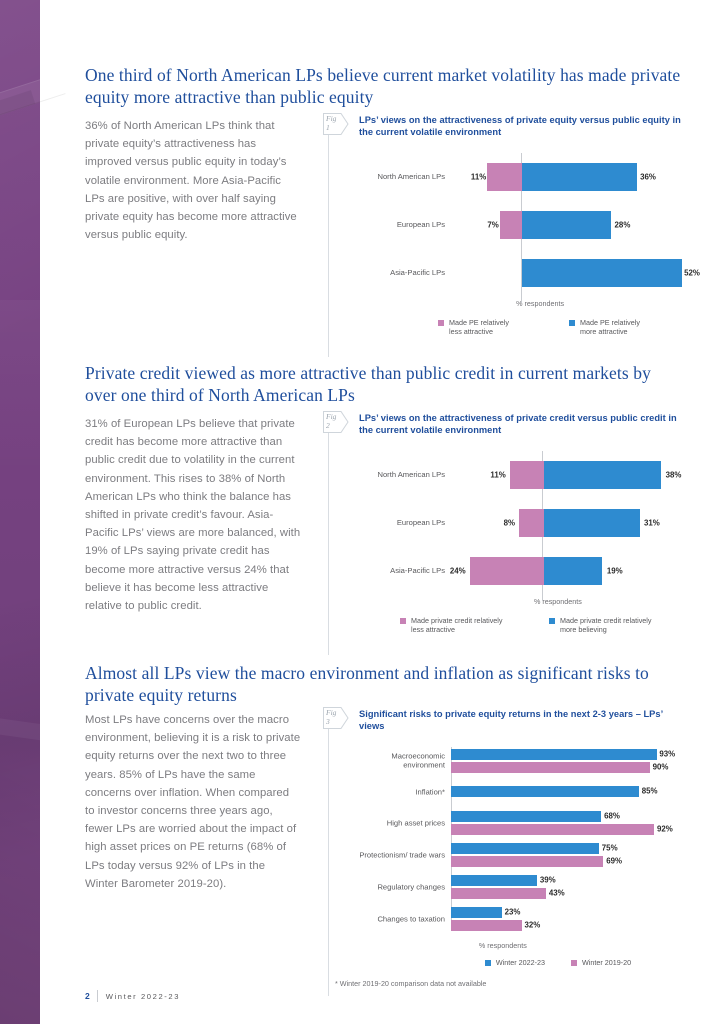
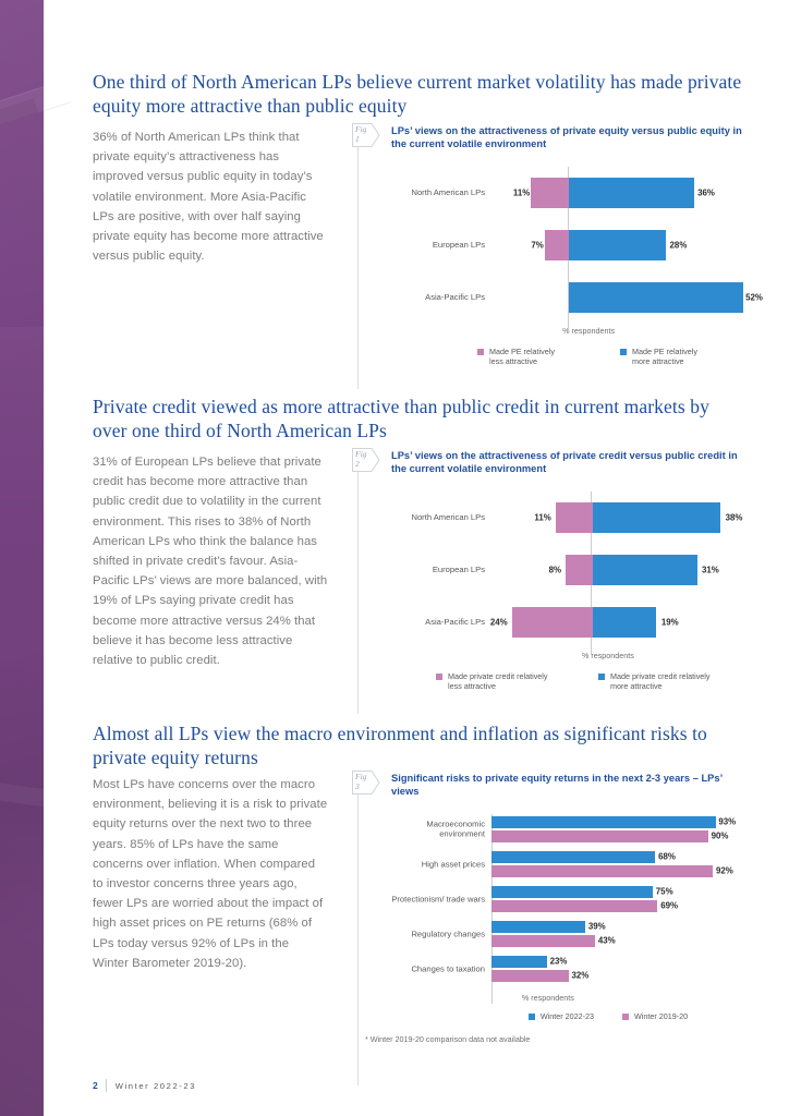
  One third of North American LPs believe current market volatility has made private equity more attractive than public equity
  36% of North American LPs think that private equity’s attractiveness has improved versus public equity in today’s volatile environment. More Asia-Pacific LPs are positive, with over half saying private equity has become more attractive versus public equity.
  Fig
  1
  LPs’ views on the attractiveness of private equity versus public equity in the current volatile environment
  North American LPs
  11%
  36%
  European LPs
  7%
  28%
  Asia-Pacific LPs
  52%
  % respondents
  Made PE relatively less attractive
  Made PE relatively more attractive
  Private credit viewed as more attractive than public credit in current markets by over one third of North American LPs
  31% of European LPs believe that private credit has become more attractive than public credit due to volatility in the current environment. This rises to 38% of North American LPs who think the balance has shifted in private credit’s favour. Asia-Pacific LPs’ views are more balanced, with 19% of LPs saying private credit has become more attractive versus 24% that believe it has become less attractive relative to public credit.
  Fig
  2
  LPs’ views on the attractiveness of private credit versus public credit in the current volatile environment
  North American LPs
  11%
  38%
  European LPs
  8%
  31%
  Asia-Pacific LPs
  24%
  19%
  % respondents
  Made private credit relatively less attractive
- Made private credit relatively more believing
+ Made private credit relatively more attractive
  Almost all LPs view the macro environment and inflation as significant risks to private equity returns
  Most LPs have concerns over the macro environment, believing it is a risk to private equity returns over the next two to three years. 85% of LPs have the same concerns over inflation. When compared to investor concerns three years ago, fewer LPs are worried about the impact of high asset prices on PE returns (68% of LPs today versus 92% of LPs in the Winter Barometer 2019-20).
  Fig
  3
  Significant risks to private equity returns in the next 2-3 years – LPs’ views
  Macroeconomic environment
  93%
  90%
- Inflation*
- 85%
  High asset prices
  68%
  92%
  Protectionism/ trade wars
  75%
  69%
  Regulatory changes
  39%
  43%
  Changes to taxation
  23%
  32%
  % respondents
  Winter 2022-23
  Winter 2019-20
  * Winter 2019-20 comparison data not available
  2
  Winter 2022-23
